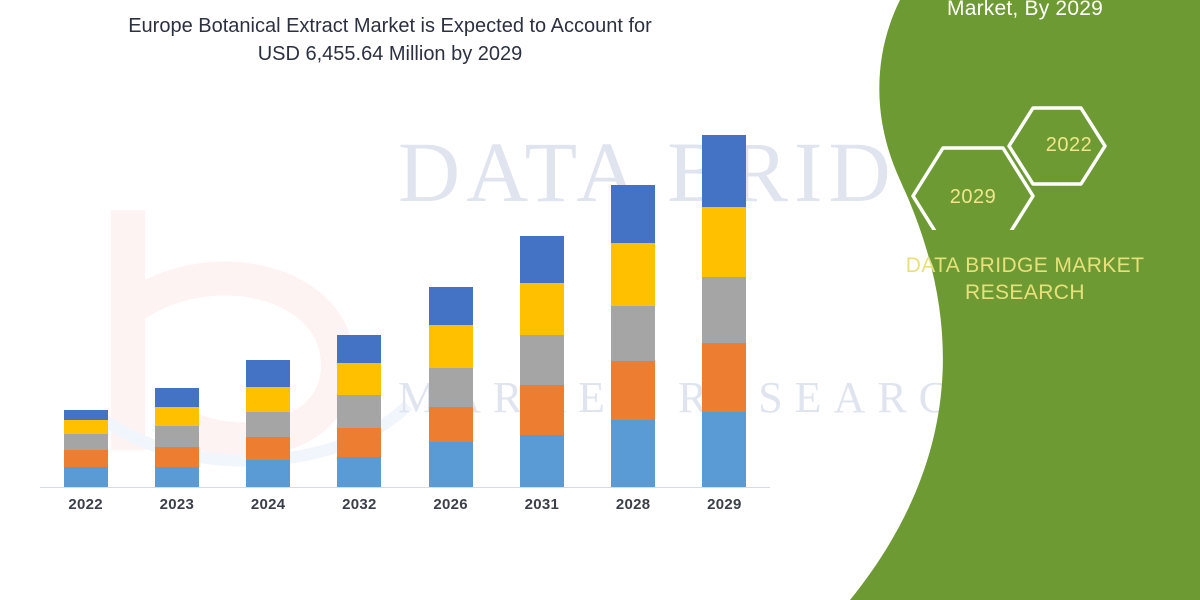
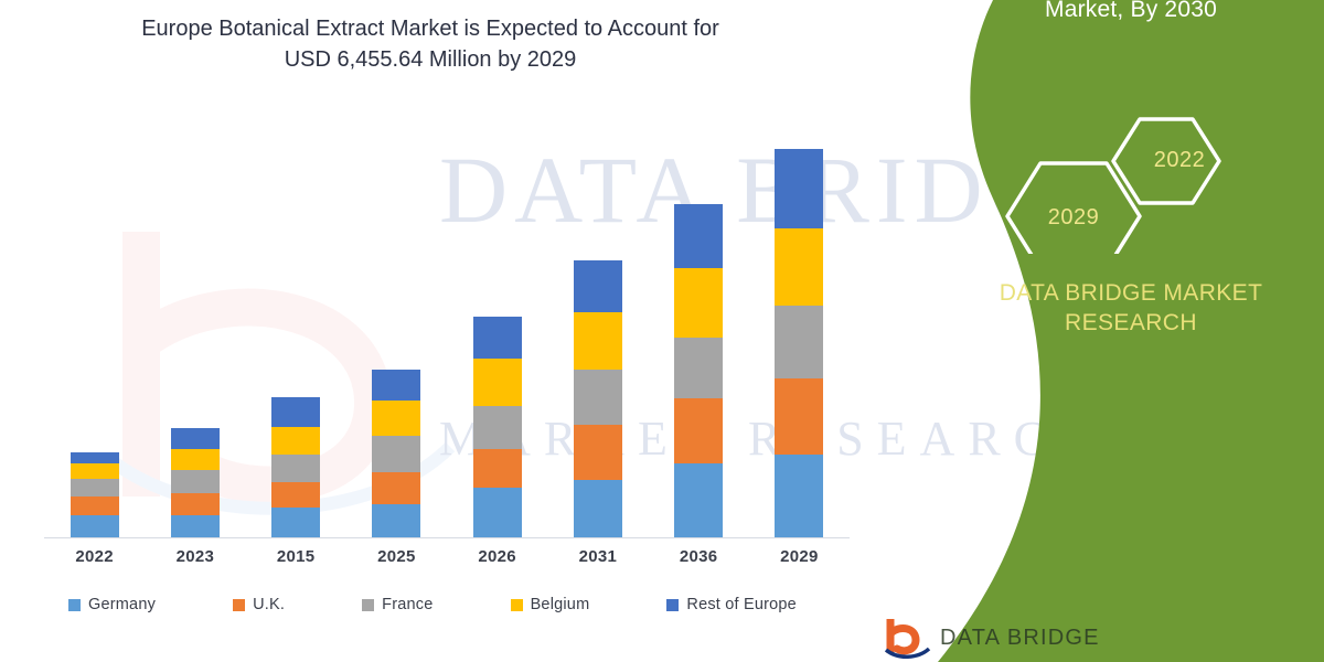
  DATA BRID
  Europe Botanical Extract Market is Expected to Account for
  USD 6,455.64 Million by 2029
  2022
  2023
- 2024
+ 2015
- 2032
+ 2025
  2026
  2031
- 2028
+ 2036
  2029
+ Germany
+ U.K.
+ France
+ Belgium
+ Rest of Europe
- Market, By 2029
+ Market, By 2030
  2022
  2029
  DATA BRIDGE MARKET
  RESEARCH
+ DATA BRIDGE
